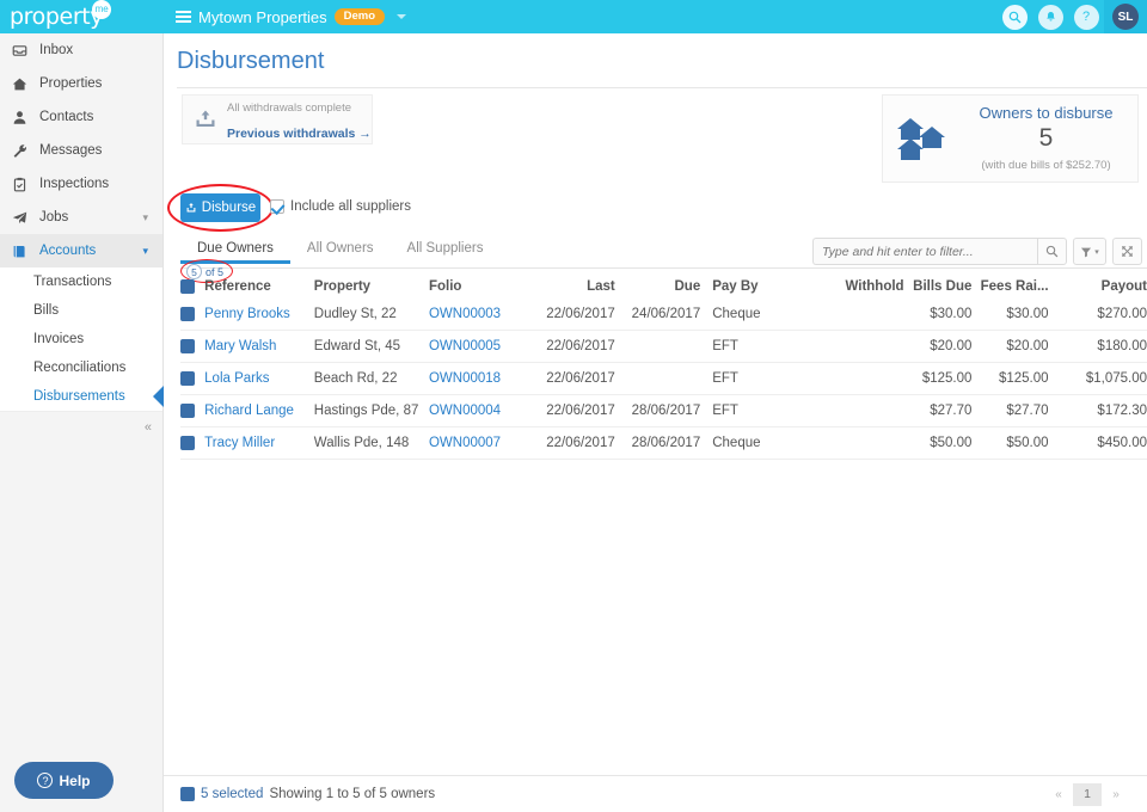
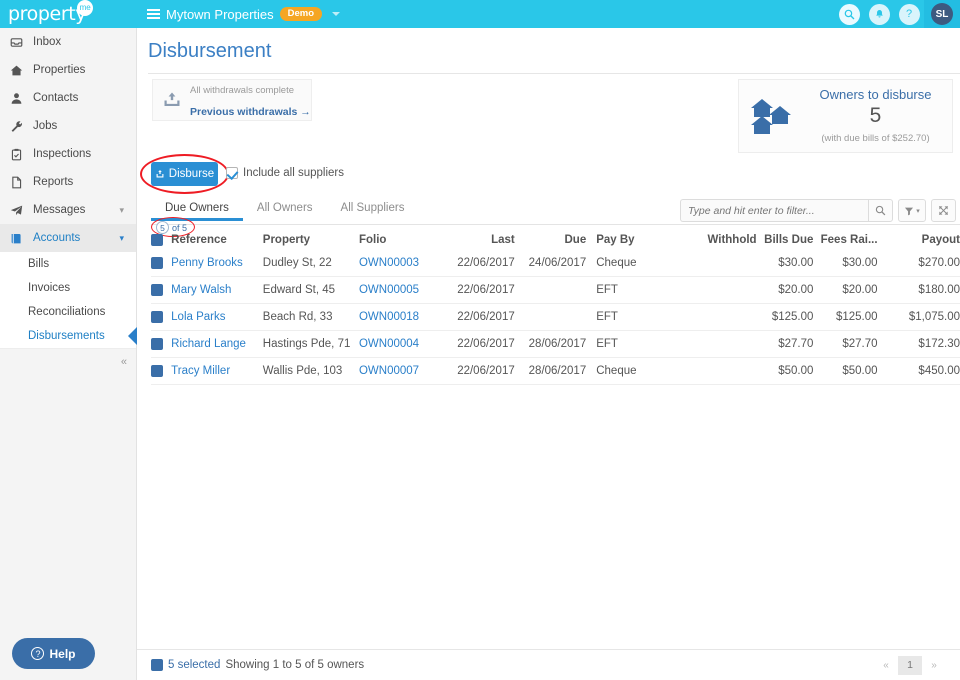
  propert
  me
  Mytown Properties
  Demo
  ?
  SL
  Inbox
  Properties
  Contacts
- Messages
+ Jobs
  Inspections
+ Reports
- Jobs
+ Messages
  ▾
  Accounts
  ▾
- Transactions
  Bills
  Invoices
  Reconciliations
  Disbursements
  «
  ?
  Help
  Disbursement
  All withdrawals complete
  Previous withdrawals →
  Owners to disburse
  5
  (with due bills of $252.70)
  Disburse
  Include all suppliers
  Type and hit enter to filter...
  Due Owners
  All Owners
  All Suppliers
  5
  of 5
  Reference
  Property
  Folio
  Last
  Due
  Pay By
  Withhold
  Bills Due
  Fees Rai...
  Payout
  Penny Brooks
  Dudley St, 22
  OWN00003
  22/06/2017
  24/06/2017
  Cheque
  $30.00
  $30.00
  $270.00
  Mary Walsh
  Edward St, 45
  OWN00005
  22/06/2017
  EFT
  $20.00
  $20.00
  $180.00
  Lola Parks
- Beach Rd, 22
+ Beach Rd, 33
  OWN00018
  22/06/2017
  EFT
  $125.00
  $125.00
  $1,075.00
  Richard Lange
- Hastings Pde, 87
+ Hastings Pde, 71
  OWN00004
  22/06/2017
  28/06/2017
  EFT
  $27.70
  $27.70
  $172.30
  Tracy Miller
- Wallis Pde, 148
+ Wallis Pde, 103
  OWN00007
  22/06/2017
  28/06/2017
  Cheque
  $50.00
  $50.00
  $450.00
  5 selected
  Showing 1 to 5 of 5 owners
  «
  1
  »
